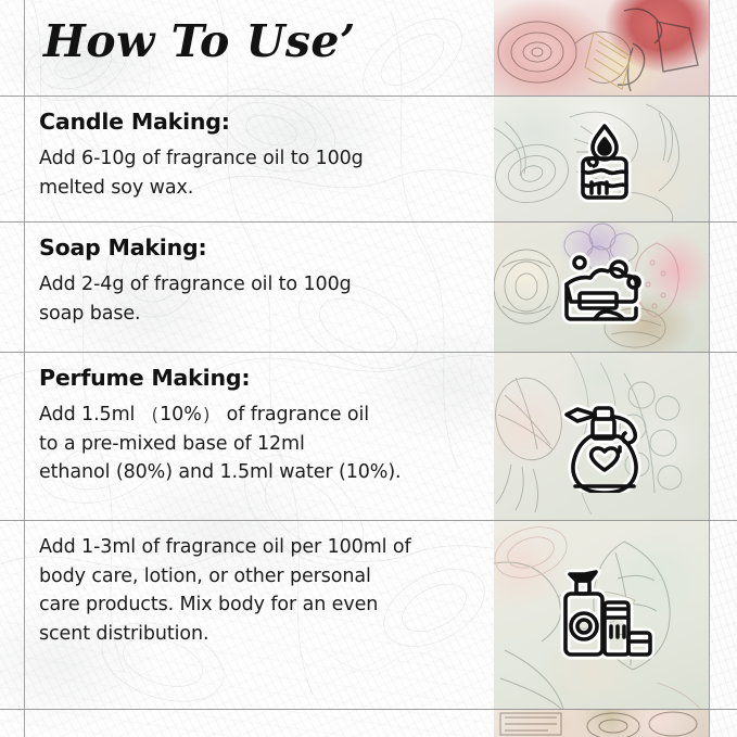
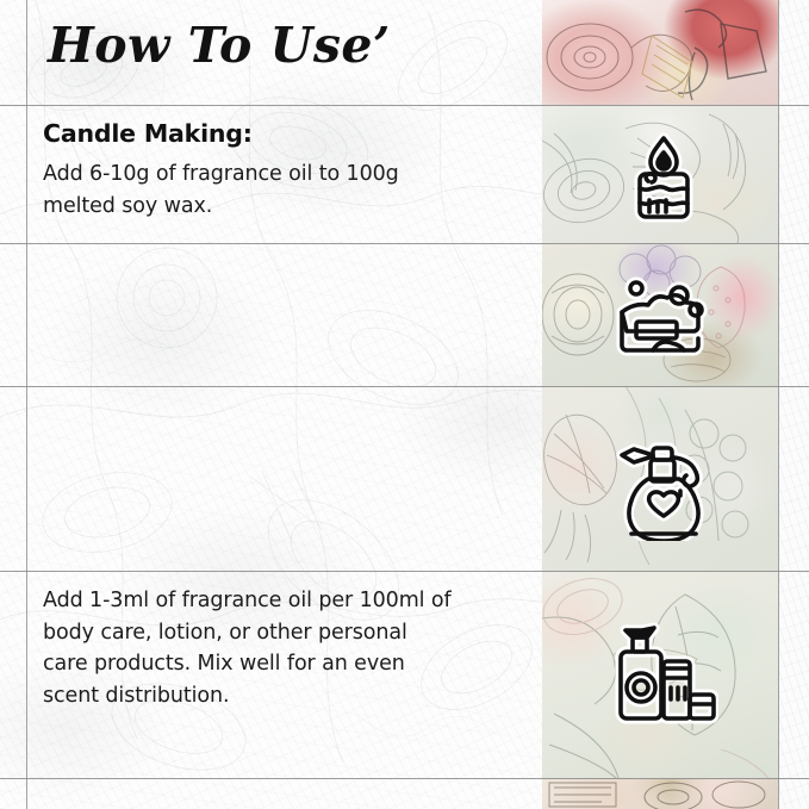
  How To Use’
  Candle Making:
  Add 6-10g of fragrance oil to 100g
  melted soy wax.
- Soap Making:
- Add 2-4g of fragrance oil to 100g
- soap base.
- Perfume Making:
- Add 1.5ml （10%） of fragrance oil
- to a pre-mixed base of 12ml
- ethanol (80%) and 1.5ml water (10%).
  Add 1-3ml of fragrance oil per 100ml of
  body care, lotion, or other personal
- care products. Mix body for an even
+ care products. Mix well for an even
  scent distribution.
